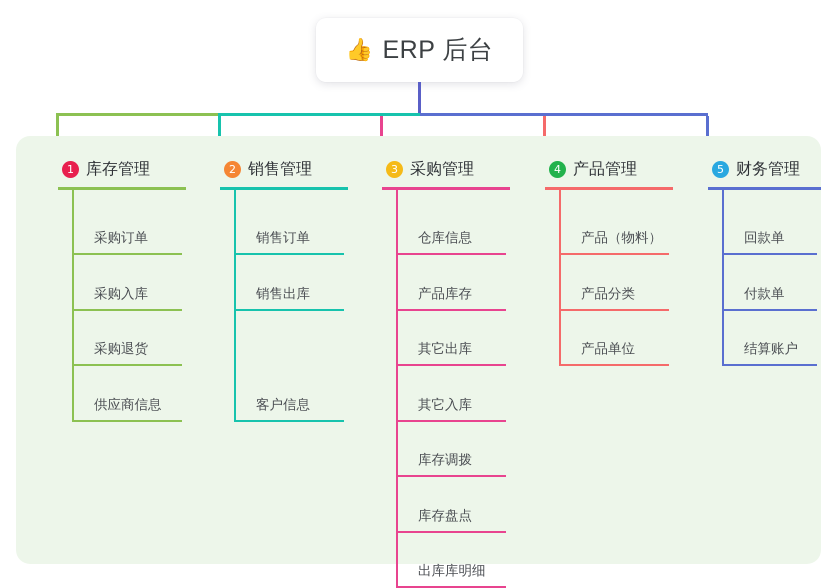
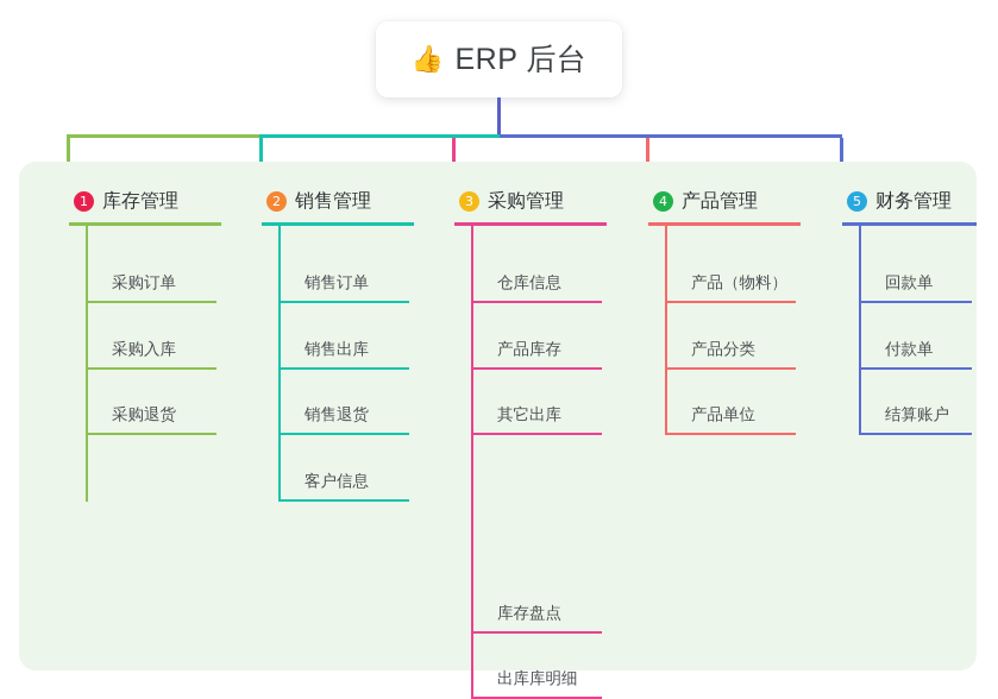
  👍
  ERP 后台
  1
  库存管理
  采购订单
  采购入库
  采购退货
- 供应商信息
  2
  销售管理
  销售订单
  销售出库
+ 销售退货
  客户信息
  3
  采购管理
  仓库信息
  产品库存
  其它出库
- 其它入库
- 库存调拨
  库存盘点
  出库库明细
  4
  产品管理
  产品（物料）
  产品分类
  产品单位
  5
  财务管理
  回款单
  付款单
  结算账户
